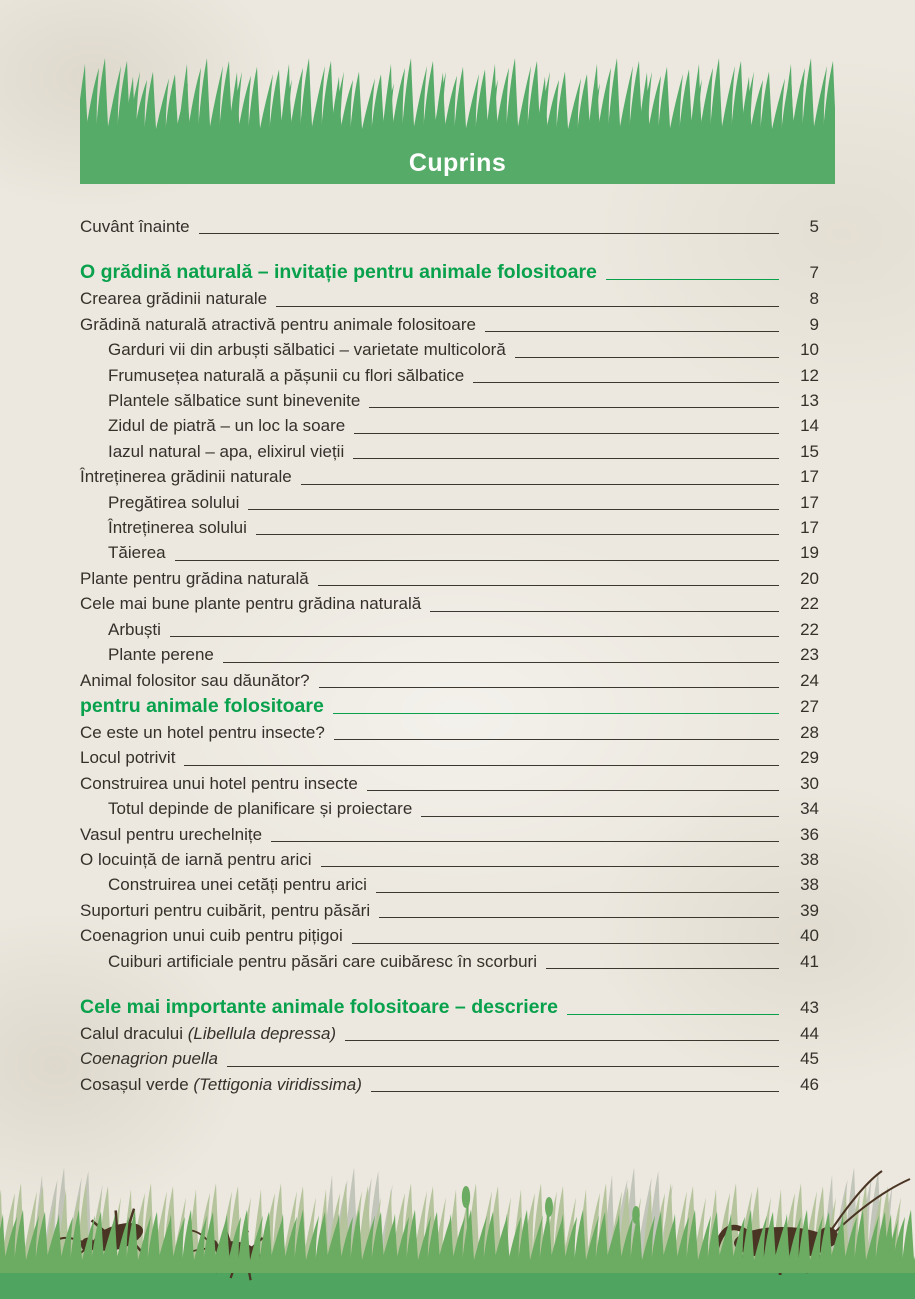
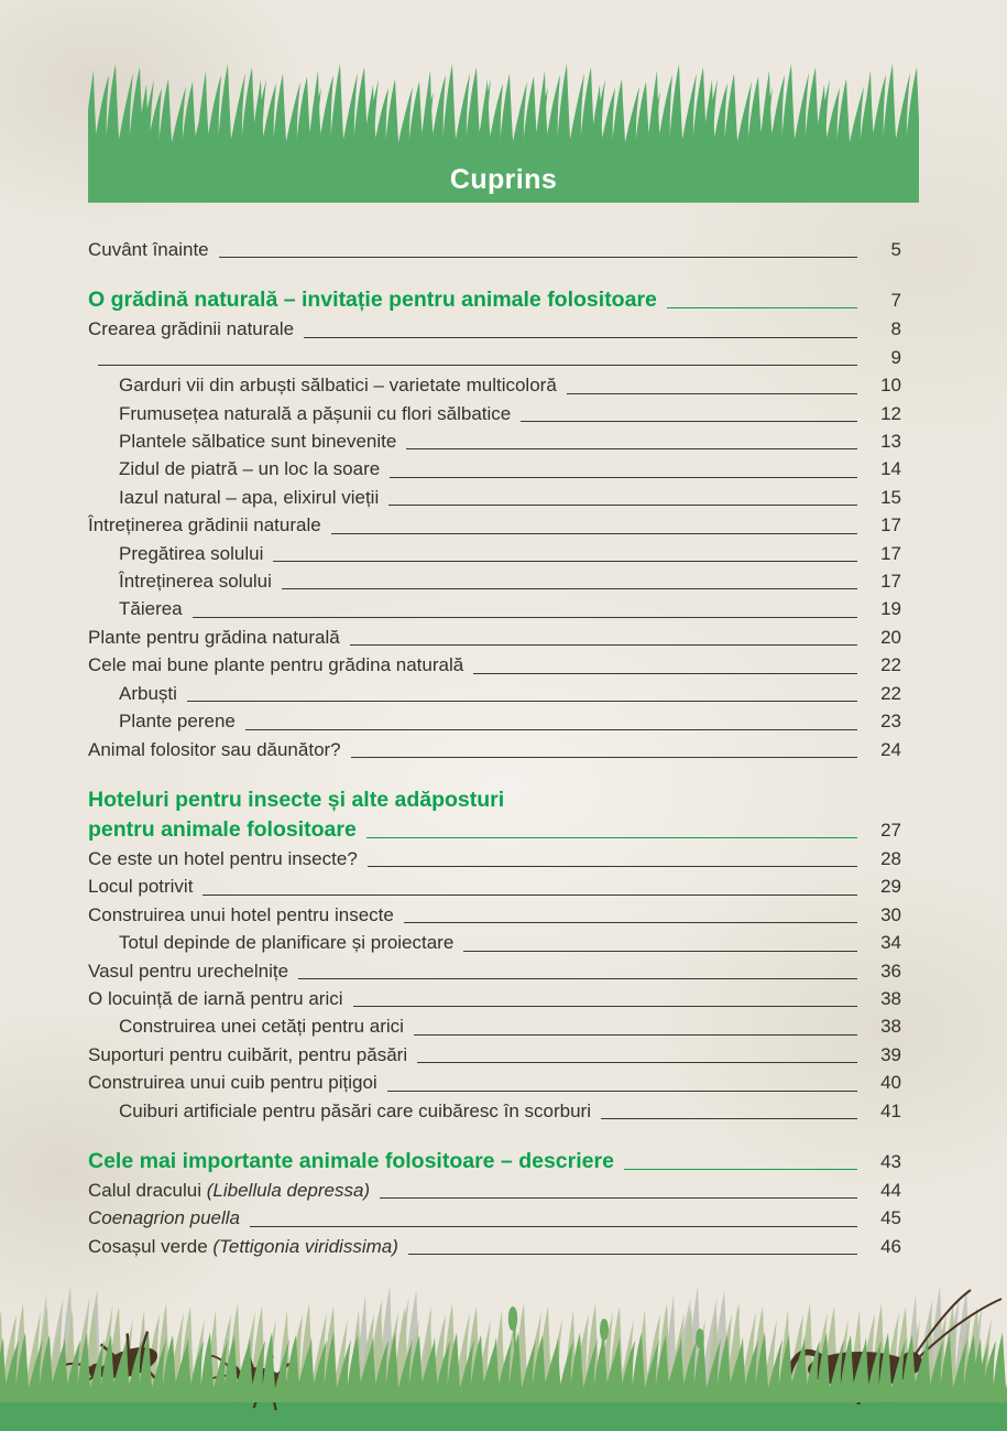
  Cuprins
  Cuvânt înainte
  5
  O grădină naturală – invitație pentru animale folositoare
  7
  Crearea grădinii naturale
  8
- Grădină naturală atractivă pentru animale folositoare
  9
  Garduri vii din arbuști sălbatici – varietate multicoloră
  10
  Frumusețea naturală a pășunii cu flori sălbatice
  12
  Plantele sălbatice sunt binevenite
  13
  Zidul de piatră – un loc la soare
  14
  Iazul natural – apa, elixirul vieții
  15
  Întreținerea grădinii naturale
  17
  Pregătirea solului
  17
  Întreținerea solului
  17
  Tăierea
  19
  Plante pentru grădina naturală
  20
  Cele mai bune plante pentru grădina naturală
  22
  Arbuști
  22
  Plante perene
  23
  Animal folositor sau dăunător?
  24
+ Hoteluri pentru insecte și alte adăposturi
  pentru animale folositoare
  27
  Ce este un hotel pentru insecte?
  28
  Locul potrivit
  29
  Construirea unui hotel pentru insecte
  30
  Totul depinde de planificare și proiectare
  34
  Vasul pentru urechelnițe
  36
  O locuință de iarnă pentru arici
  38
  Construirea unei cetăți pentru arici
  38
  Suporturi pentru cuibărit, pentru păsări
  39
- Coenagrion unui cuib pentru pițigoi
+ Construirea unui cuib pentru pițigoi
  40
  Cuiburi artificiale pentru păsări care cuibăresc în scorburi
  41
  Cele mai importante animale folositoare – descriere
  43
  Calul dracului (Libellula depressa)
  44
  Coenagrion puella
  45
  Cosașul verde (Tettigonia viridissima)
  46
